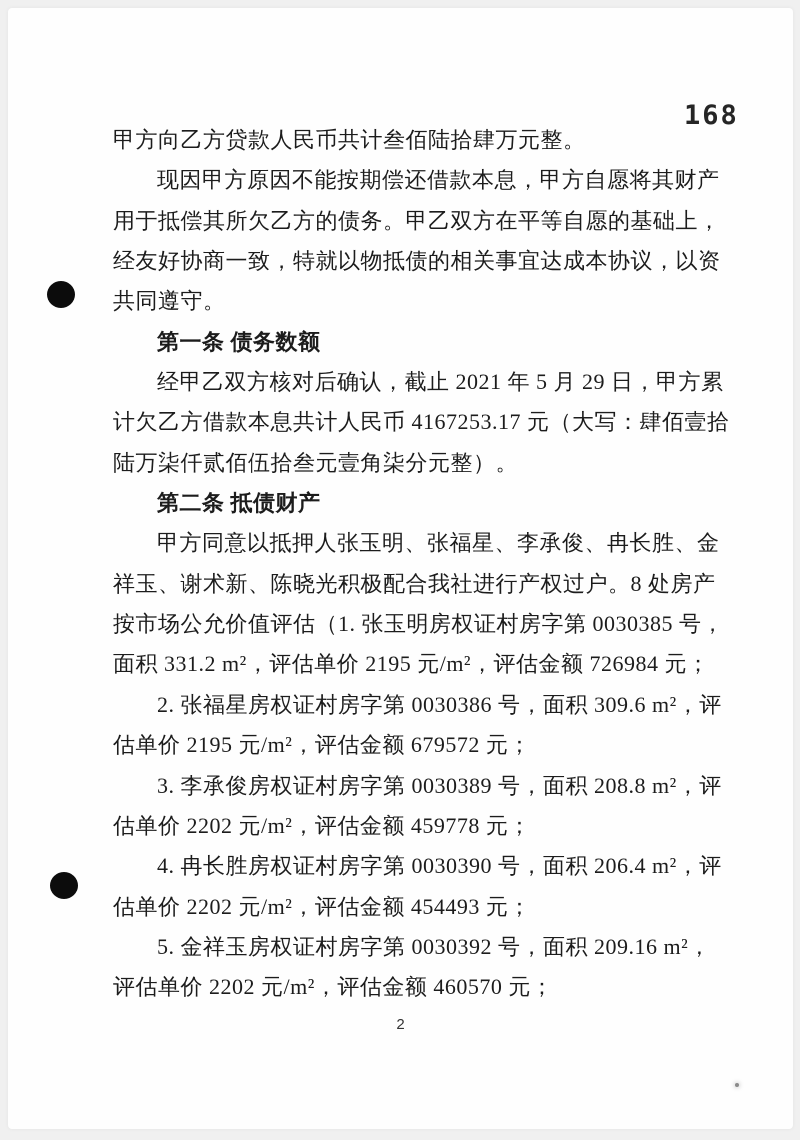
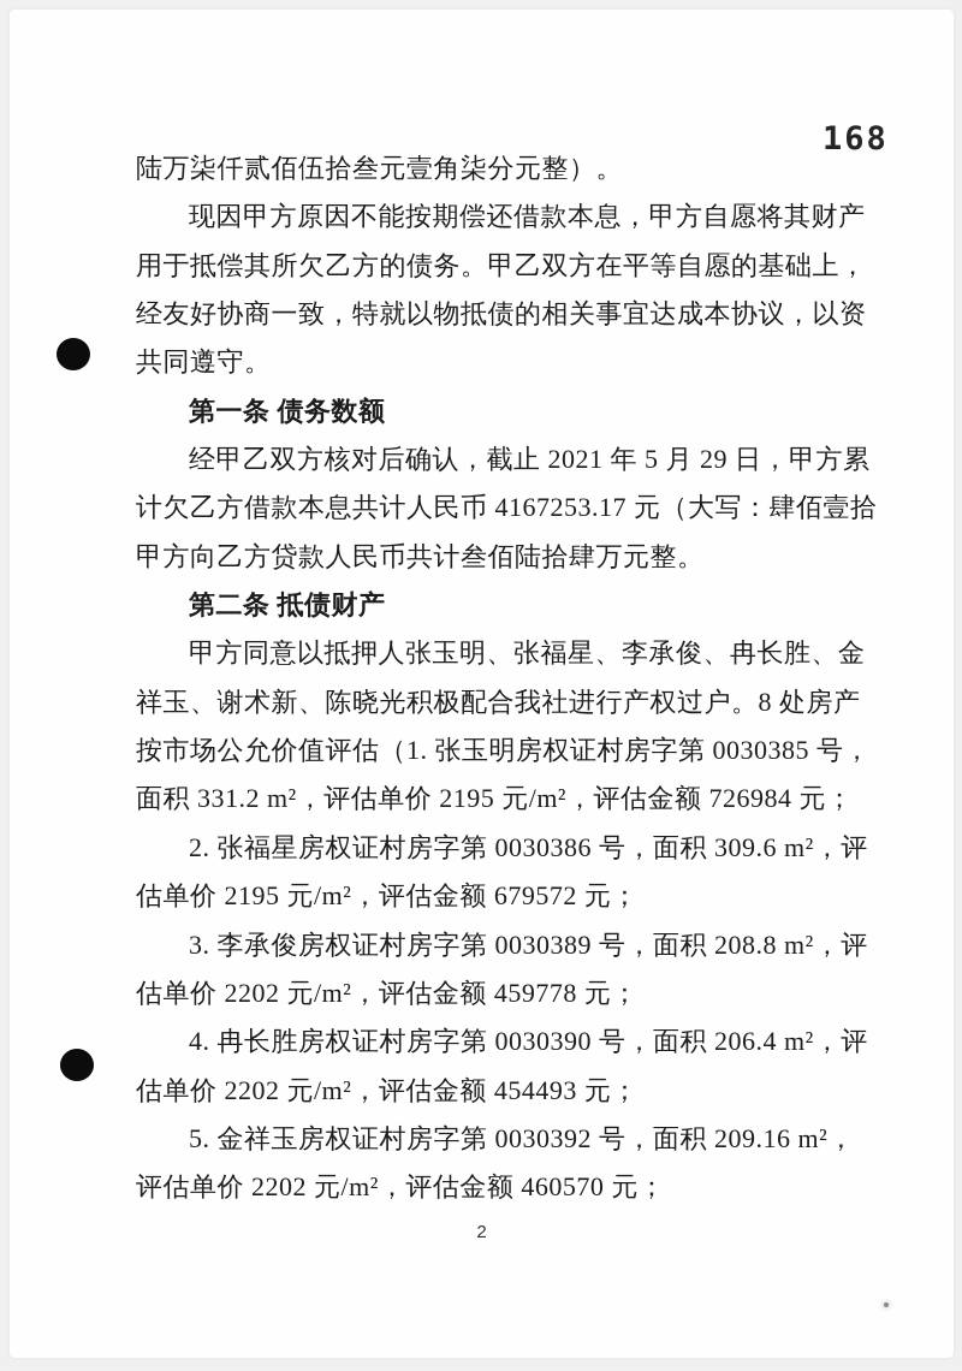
  168
- 甲方向乙方贷款人民币共计叁佰陆拾肆万元整。
+ 陆万柒仟贰佰伍拾叁元壹角柒分元整）。
  现因甲方原因不能按期偿还借款本息，甲方自愿将其财产
  用于抵偿其所欠乙方的债务。甲乙双方在平等自愿的基础上，
  经友好协商一致，特就以物抵债的相关事宜达成本协议，以资
  共同遵守。
  第一条 债务数额
  经甲乙双方核对后确认，截止 2021 年 5 月 29 日，甲方累
  计欠乙方借款本息共计人民币 4167253.17 元（大写：肆佰壹拾
- 陆万柒仟贰佰伍拾叁元壹角柒分元整）。
+ 甲方向乙方贷款人民币共计叁佰陆拾肆万元整。
  第二条 抵债财产
  甲方同意以抵押人张玉明、张福星、李承俊、冉长胜、金
  祥玉、谢术新、陈晓光积极配合我社进行产权过户。8 处房产
  按市场公允价值评估（1. 张玉明房权证村房字第 0030385 号，
  面积 331.2 m²，评估单价 2195 元/m²，评估金额 726984 元；
  2. 张福星房权证村房字第 0030386 号，面积 309.6 m²，评
  估单价 2195 元/m²，评估金额 679572 元；
  3. 李承俊房权证村房字第 0030389 号，面积 208.8 m²，评
  估单价 2202 元/m²，评估金额 459778 元；
  4. 冉长胜房权证村房字第 0030390 号，面积 206.4 m²，评
  估单价 2202 元/m²，评估金额 454493 元；
  5. 金祥玉房权证村房字第 0030392 号，面积 209.16 m²，
  评估单价 2202 元/m²，评估金额 460570 元；
  2
